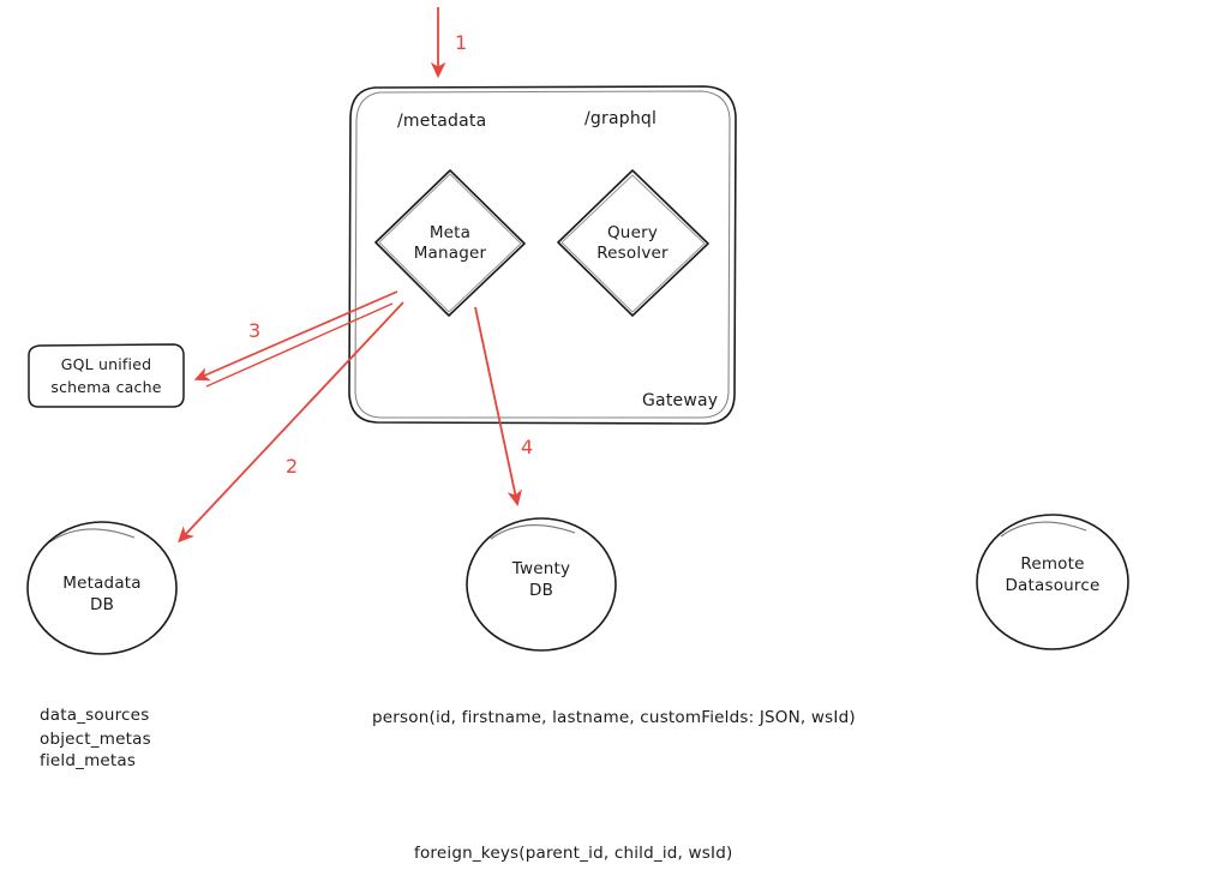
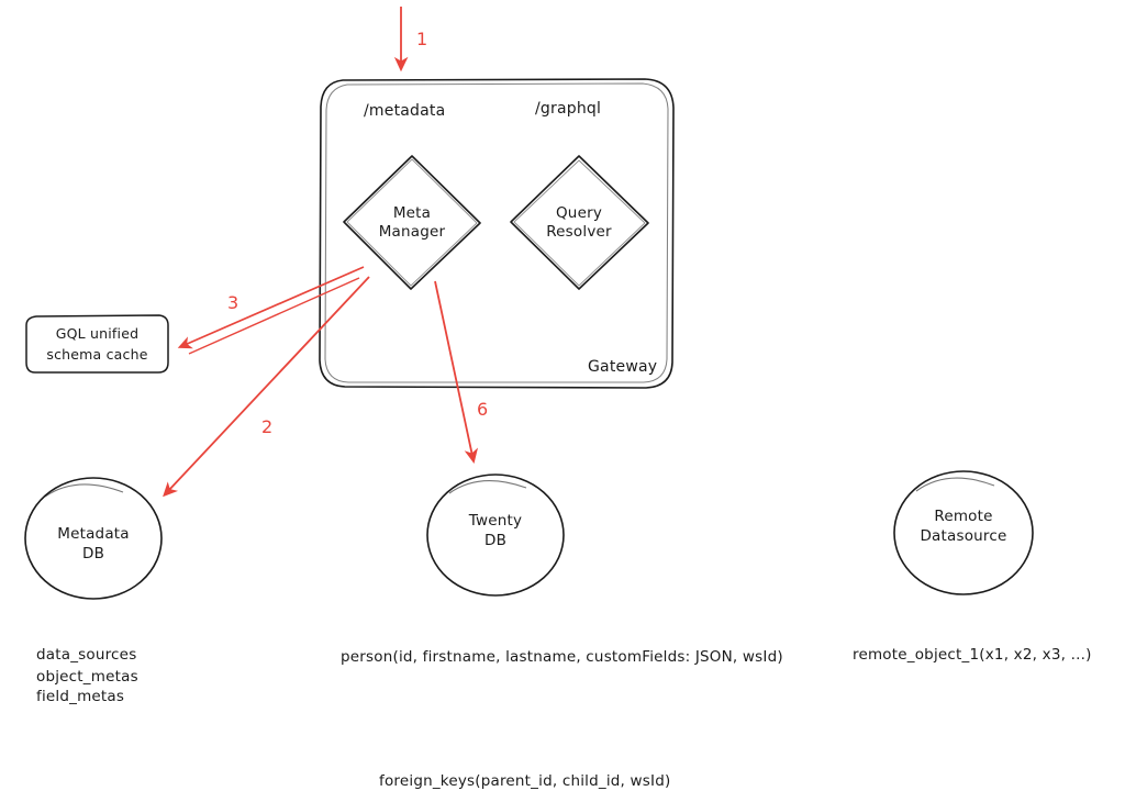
  /metadata
  /graphql
  Gateway
  Meta
  Manager
  Query
  Resolver
  GQL unified
  schema cache
  Metadata
  DB
  Twenty
  DB
  Remote
  Datasource
  1
  2
  3
- 4
+ 6
  data_sources
  object_metas
  field_metas
  person(id, firstname, lastname, customFields: JSON, wsId)
+ remote_object_1(x1, x2, x3, ...)
  foreign_keys(parent_id, child_id, wsId)
